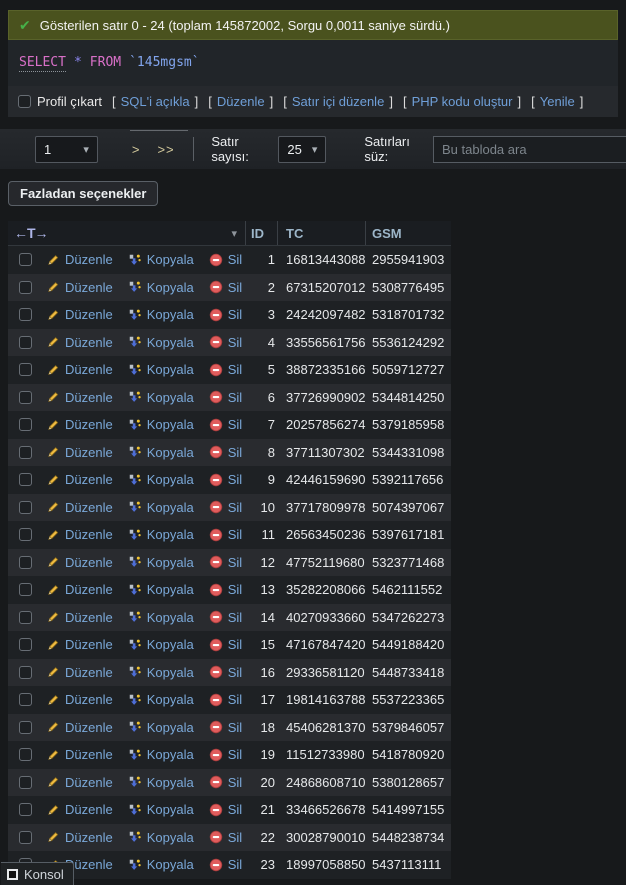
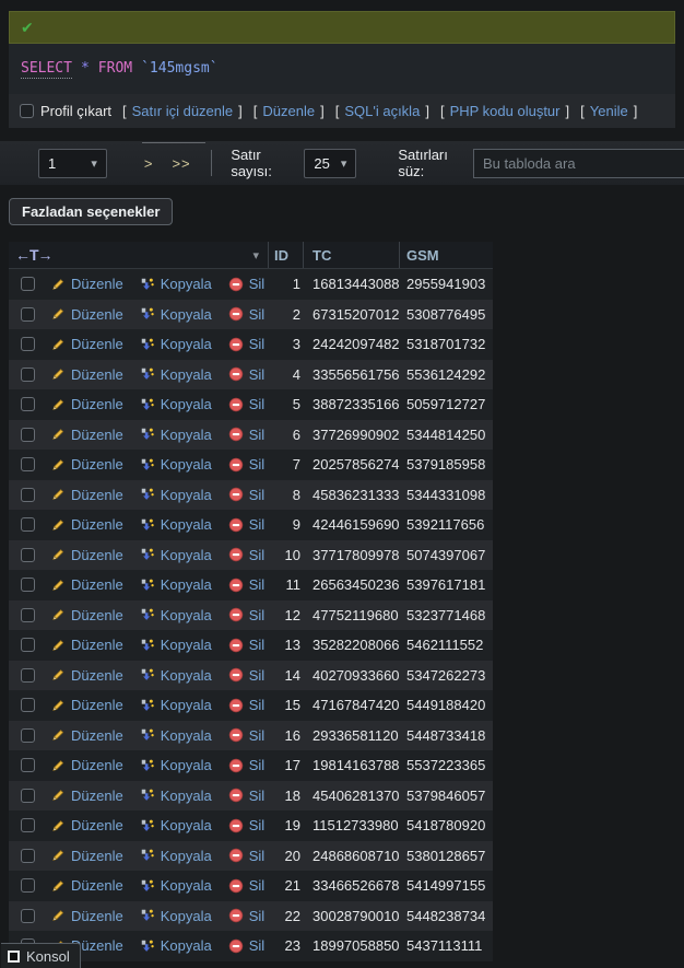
  ✔
- Gösterilen satır 0 - 24 (toplam 145872002, Sorgu 0,0011 saniye sürdü.)
  SELECT * FROM `145mgsm`
  Profil çıkart
  [
- SQL'i açıkla
+ Satır içi düzenle
  ]
  [
  Düzenle
  ]
  [
- Satır içi düzenle
+ SQL'i açıkla
  ]
  [
  PHP kodu oluştur
  ]
  [
  Yenile
  ]
  1
  ▾
  >
  >>
  Satır sayısı:
  25
  ▾
  Satırları süz:
  Bu tabloda ara
  Fazladan seçenekler
  ←T→
  ▾
  ID
  TC
  GSM
  Düzenle
  Kopyala
  Sil
  1
  16813443088
  2955941903
  Düzenle
  Kopyala
  Sil
  2
  67315207012
  5308776495
  Düzenle
  Kopyala
  Sil
  3
  24242097482
  5318701732
  Düzenle
  Kopyala
  Sil
  4
  33556561756
  5536124292
  Düzenle
  Kopyala
  Sil
  5
  38872335166
  5059712727
  Düzenle
  Kopyala
  Sil
  6
  37726990902
  5344814250
  Düzenle
  Kopyala
  Sil
  7
  20257856274
  5379185958
  Düzenle
  Kopyala
  Sil
  8
- 37711307302
+ 45836231333
  5344331098
  Düzenle
  Kopyala
  Sil
  9
  42446159690
  5392117656
  Düzenle
  Kopyala
  Sil
  10
  37717809978
  5074397067
  Düzenle
  Kopyala
  Sil
  11
  26563450236
  5397617181
  Düzenle
  Kopyala
  Sil
  12
  47752119680
  5323771468
  Düzenle
  Kopyala
  Sil
  13
  35282208066
  5462111552
  Düzenle
  Kopyala
  Sil
  14
  40270933660
  5347262273
  Düzenle
  Kopyala
  Sil
  15
  47167847420
  5449188420
  Düzenle
  Kopyala
  Sil
  16
  29336581120
  5448733418
  Düzenle
  Kopyala
  Sil
  17
  19814163788
  5537223365
  Düzenle
  Kopyala
  Sil
  18
  45406281370
  5379846057
  Düzenle
  Kopyala
  Sil
  19
  11512733980
  5418780920
  Düzenle
  Kopyala
  Sil
  20
  24868608710
  5380128657
  Düzenle
  Kopyala
  Sil
  21
  33466526678
  5414997155
  Düzenle
  Kopyala
  Sil
  22
  30028790010
  5448238734
  üzenle
  Kopyala
  Sil
  23
  18997058850
  5437113111
  Konsol
